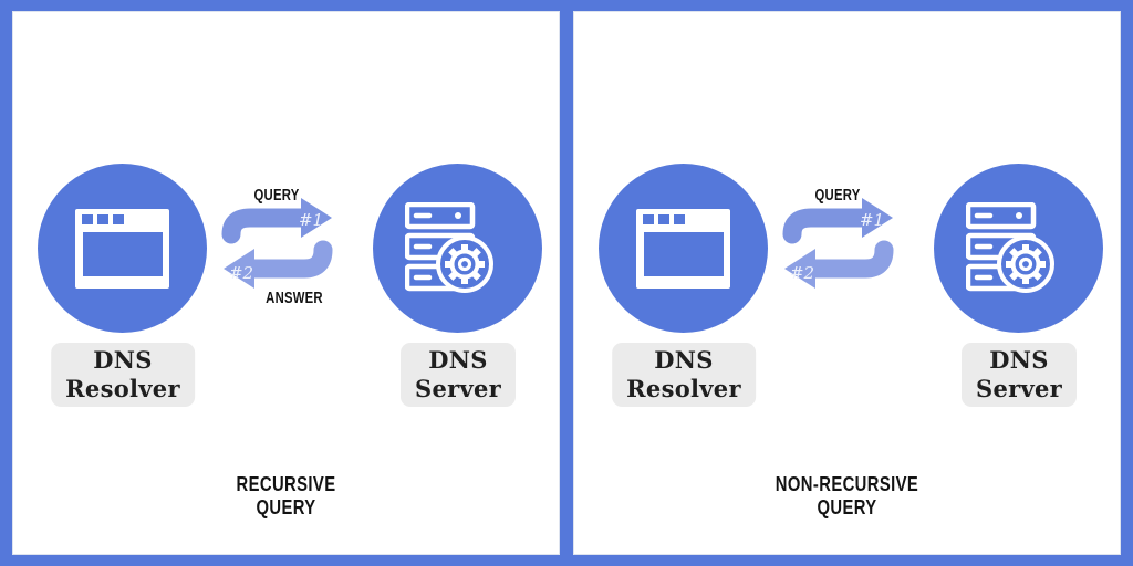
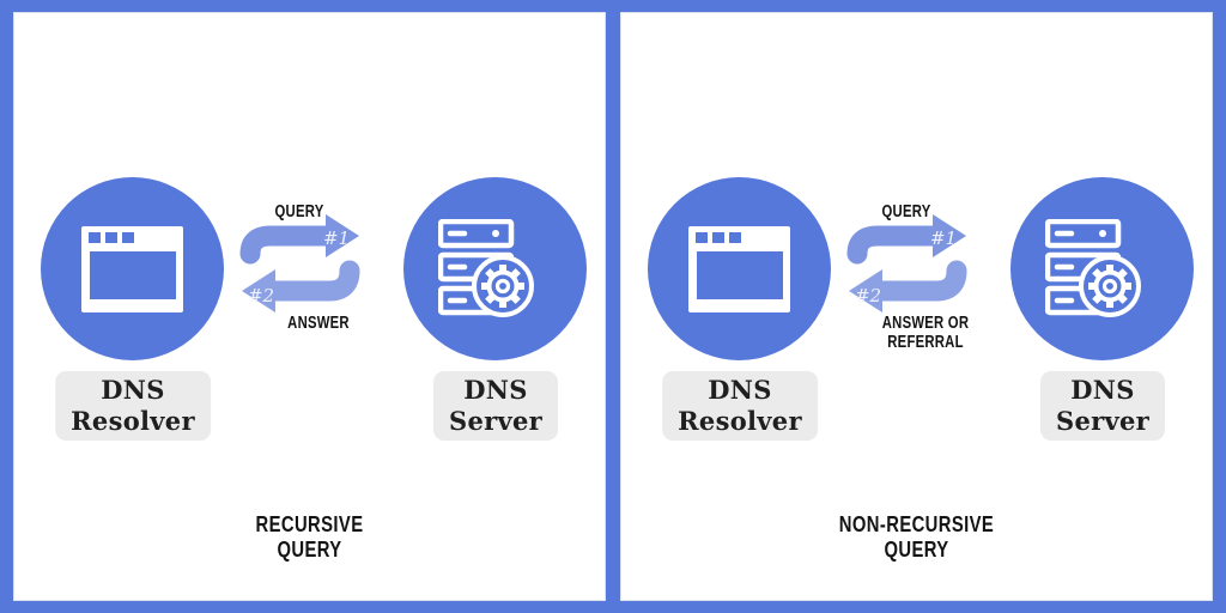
  QUERY
  #1
  #2
  ANSWER
  DNS
  Resolver
  DNS
  Server
  RECURSIVE
  QUERY
  QUERY
  #1
  #2
+ ANSWER OR
+ REFERRAL
  DNS
  Resolver
  DNS
  Server
  NON-RECURSIVE
  QUERY
